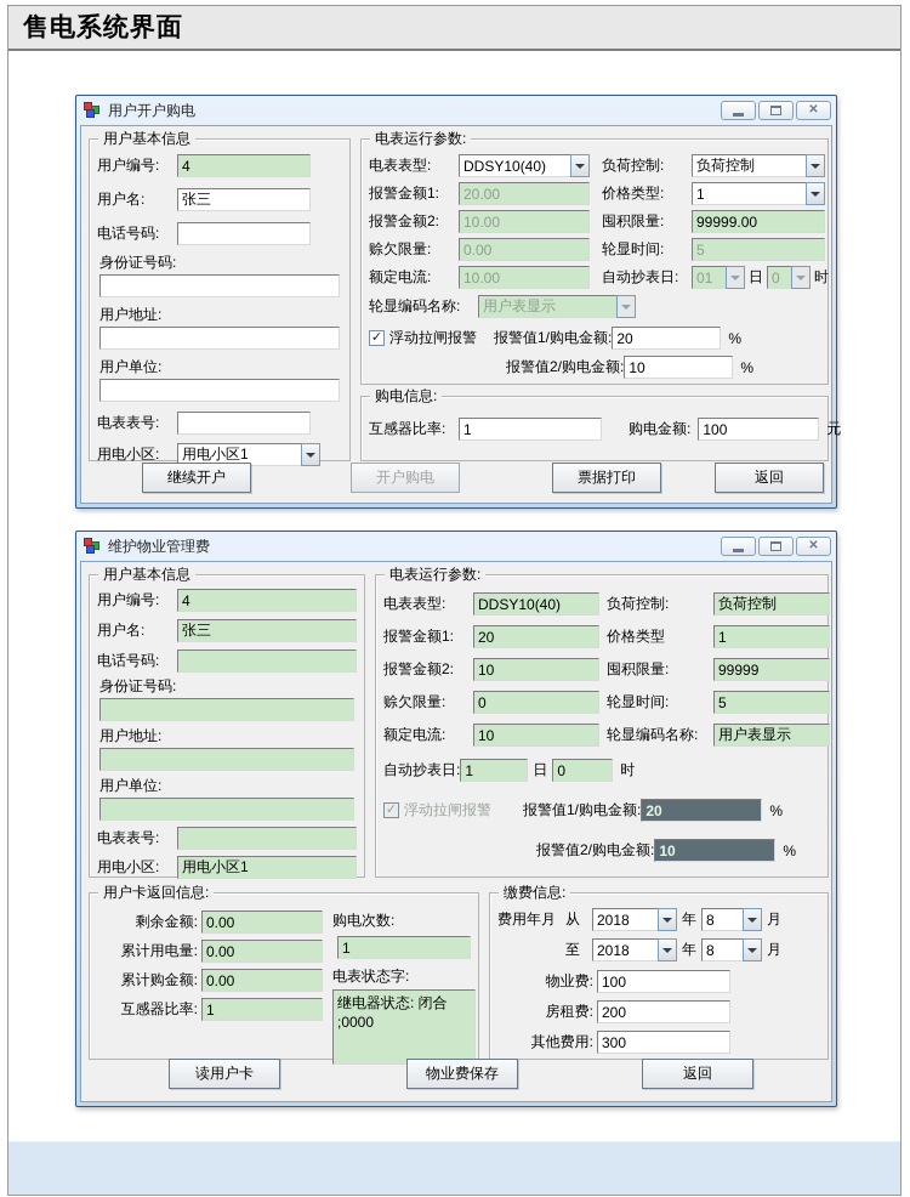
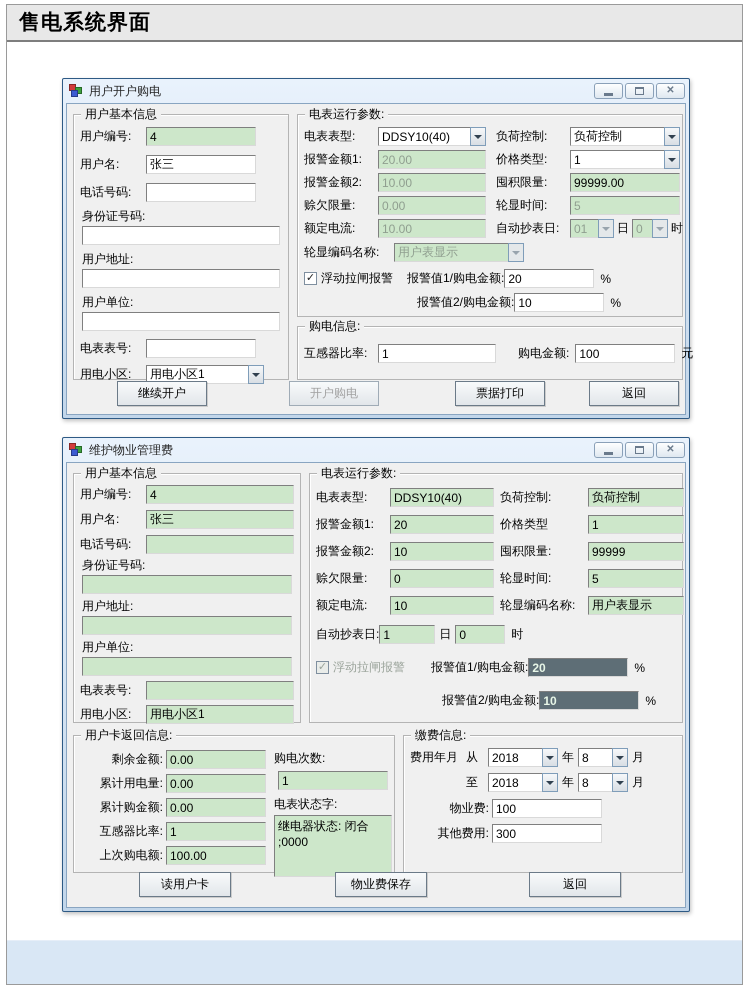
  售电系统界面
  用户开户购电
  ✕
  用户基本信息
  用户编号:
  4
  用户名:
  张三
  电话号码:
  身份证号码:
  用户地址:
  用户单位:
  电表表号:
  用电小区:
  用电小区1
  电表运行参数:
  电表表型:
  DDSY10(40)
  负荷控制:
  负荷控制
  报警金额1:
  20.00
  价格类型:
  1
  报警金额2:
  10.00
  囤积限量:
  99999.00
  赊欠限量:
  0.00
  轮显时间:
  5
  额定电流:
  10.00
  自动抄表日:
  01
  日
  0
  时
  轮显编码名称:
  用户表显示
  ✓
  浮动拉闸报警
  报警值1/购电金额:
  20
  %
  报警值2/购电金额:
  10
  %
  购电信息:
  互感器比率:
  1
  购电金额:
  100
  元
  继续开户
  开户购电
  票据打印
  返回
  维护物业管理费
  ✕
  用户基本信息
  用户编号:
  4
  用户名:
  张三
  电话号码:
  身份证号码:
  用户地址:
  用户单位:
  电表表号:
  用电小区:
  用电小区1
  电表运行参数:
  电表表型:
  DDSY10(40)
  负荷控制:
  负荷控制
  报警金额1:
  20
  价格类型
  1
  报警金额2:
  10
  囤积限量:
  99999
  赊欠限量:
  0
  轮显时间:
  5
  额定电流:
  10
  轮显编码名称:
  用户表显示
  自动抄表日:
  1
  日
  0
  时
  ✓
  浮动拉闸报警
  报警值1/购电金额:
  20
  %
  报警值2/购电金额:
  10
  %
  用户卡返回信息:
  剩余金额:
  0.00
  累计用电量:
  0.00
  累计购金额:
  0.00
  互感器比率:
  1
+ 上次购电额:
+ 100.00
  购电次数:
  1
  电表状态字:
  继电器状态: 闭合
  ;0000
  缴费信息:
  费用年月
  从
  2018
  年
  8
  月
  至
  2018
  年
  8
  月
  物业费:
  100
- 房租费:
- 200
  其他费用:
  300
  读用户卡
  物业费保存
  返回
